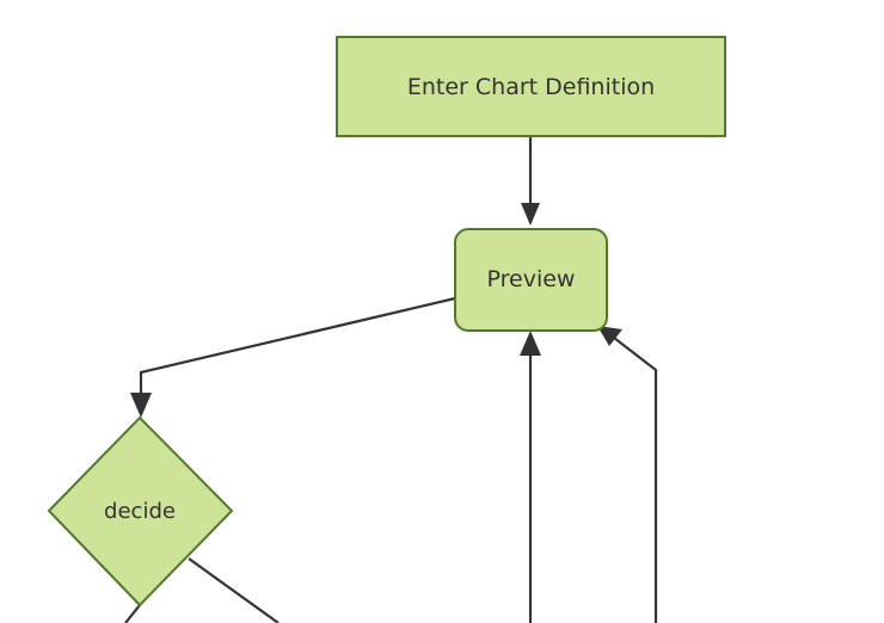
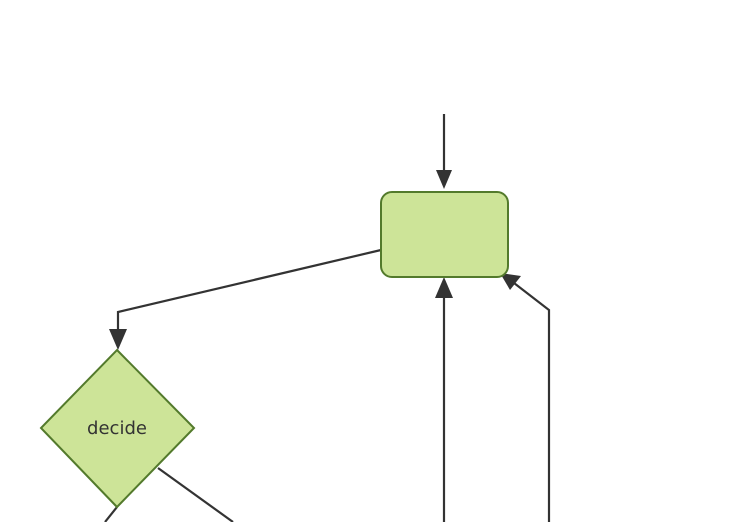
- Enter Chart Definition
- Preview
  decide
